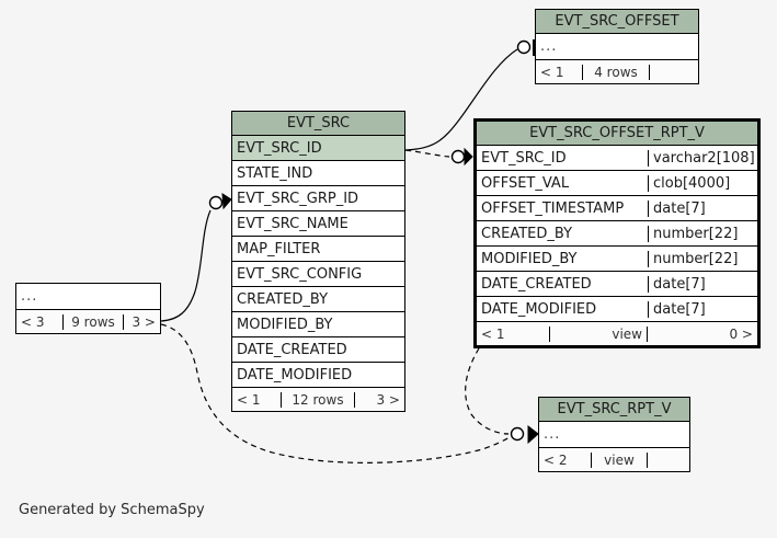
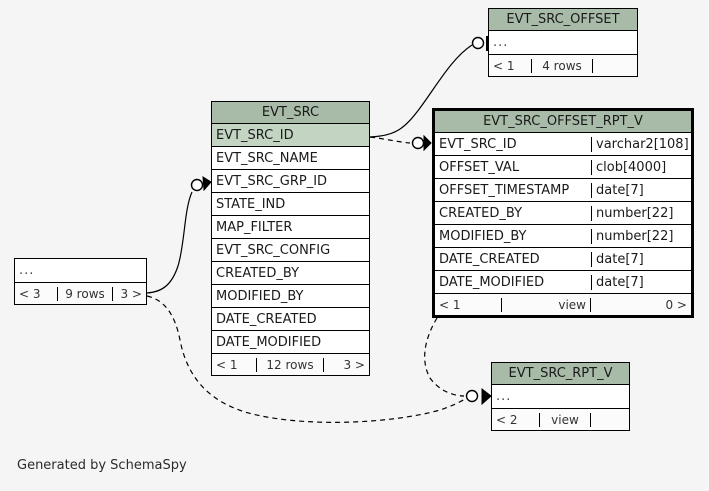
  EVT_SRC_OFFSET
  ...
  < 1
  4 rows
  EVT_SRC
  EVT_SRC_ID
- STATE_IND
+ EVT_SRC_NAME
  EVT_SRC_GRP_ID
- EVT_SRC_NAME
+ STATE_IND
  MAP_FILTER
  EVT_SRC_CONFIG
  CREATED_BY
  MODIFIED_BY
  DATE_CREATED
  DATE_MODIFIED
  < 1
  12 rows
  3 >
  EVT_SRC_OFFSET_RPT_V
  EVT_SRC_ID
  varchar2[108]
  OFFSET_VAL
  clob[4000]
  OFFSET_TIMESTAMP
  date[7]
  CREATED_BY
  number[22]
  MODIFIED_BY
  number[22]
  DATE_CREATED
  date[7]
  DATE_MODIFIED
  date[7]
  < 1
  view
  0 >
  ...
  < 3
  9 rows
  3 >
  EVT_SRC_RPT_V
  ...
  < 2
  view
  Generated by SchemaSpy
